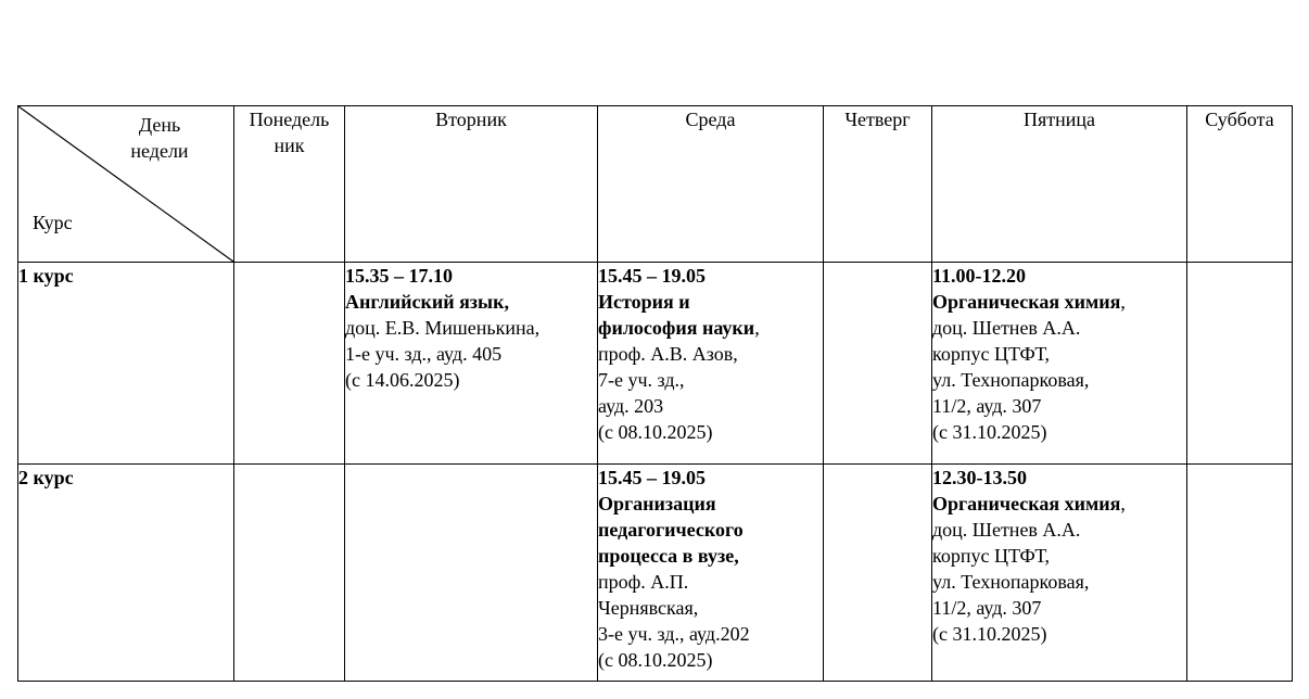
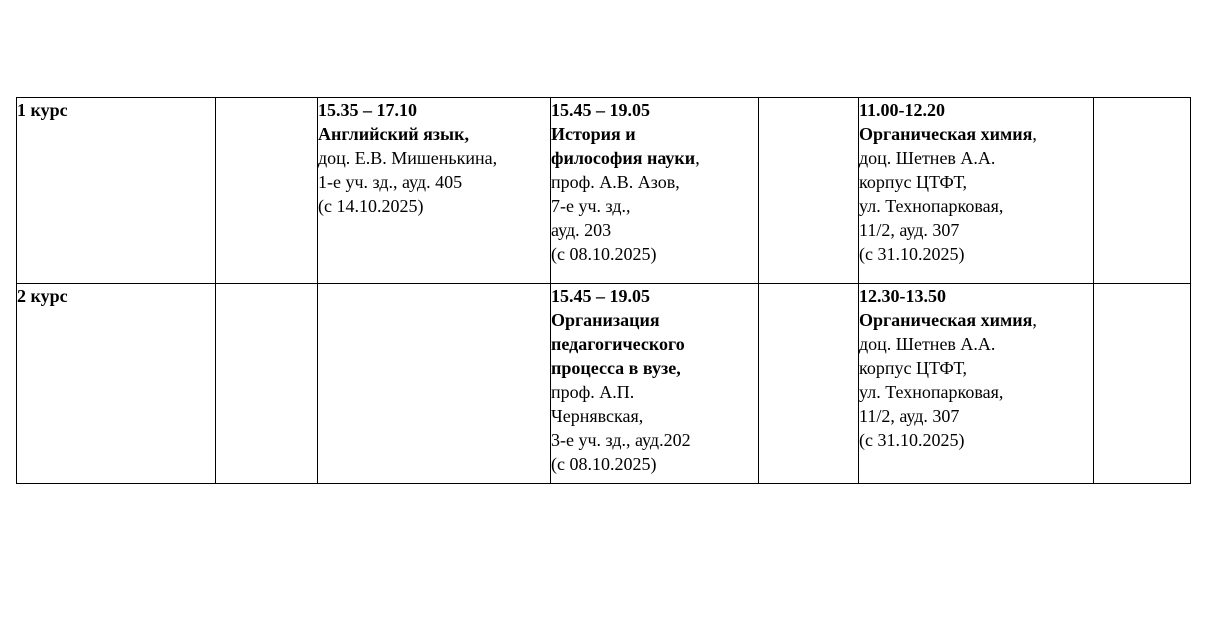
- Деньнедели Курс	Понедельник	Вторник	Среда	Четверг	Пятница	Суббота
- 1 курс		15.35 – 17.10Английский язык,доц. Е.В. Мишенькина,1-е уч. зд., ауд. 405(с 14.06.2025)	15.45 – 19.05История ифилософия науки,проф. А.В. Азов,7-е уч. зд.,ауд. 203(с 08.10.2025)		11.00-12.20Органическая химия,доц. Шетнев А.А.корпус ЦТФТ,ул. Технопарковая,11/2, ауд. 307(с 31.10.2025)
+ 1 курс		15.35 – 17.10Английский язык,доц. Е.В. Мишенькина,1-е уч. зд., ауд. 405(с 14.10.2025)	15.45 – 19.05История ифилософия науки,проф. А.В. Азов,7-е уч. зд.,ауд. 203(с 08.10.2025)		11.00-12.20Органическая химия,доц. Шетнев А.А.корпус ЦТФТ,ул. Технопарковая,11/2, ауд. 307(с 31.10.2025)
  2 курс			15.45 – 19.05Организацияпедагогическогопроцесса в вузе,проф. А.П.Чернявская,3-е уч. зд., ауд.202(с 08.10.2025)		12.30-13.50Органическая химия,доц. Шетнев А.А.корпус ЦТФТ,ул. Технопарковая,11/2, ауд. 307(с 31.10.2025)
